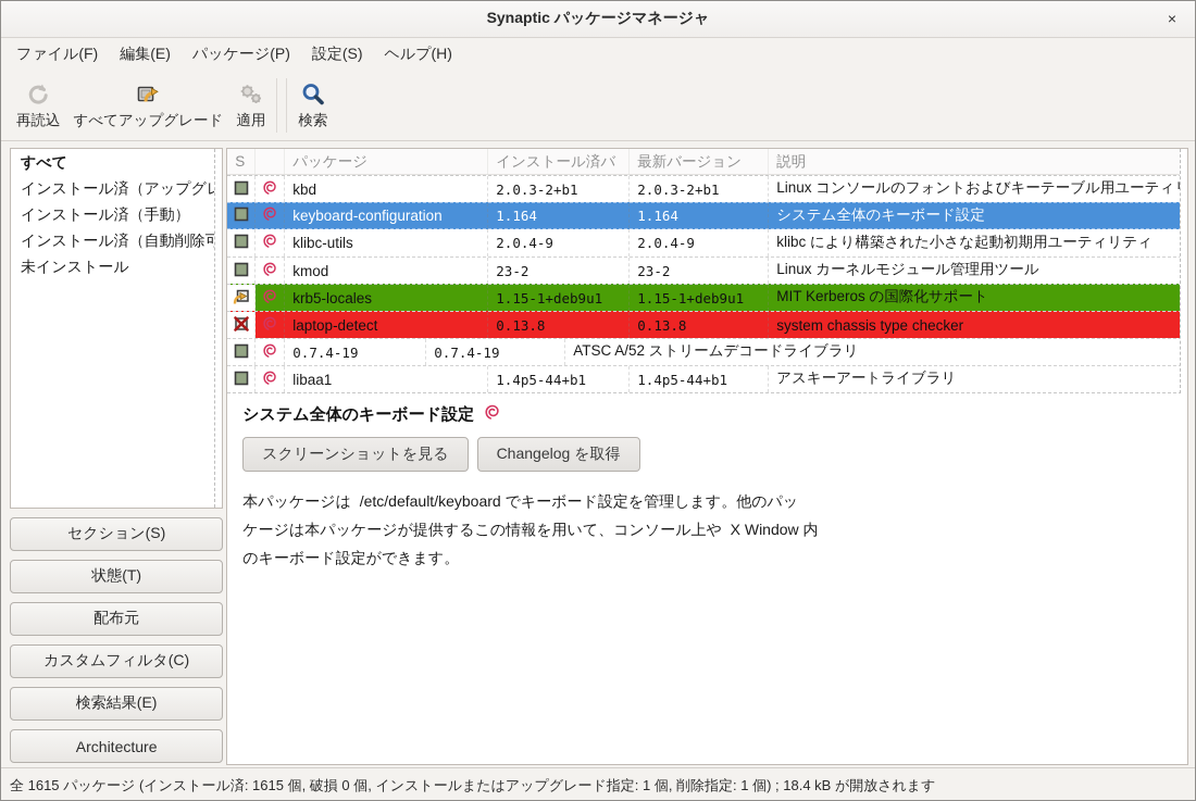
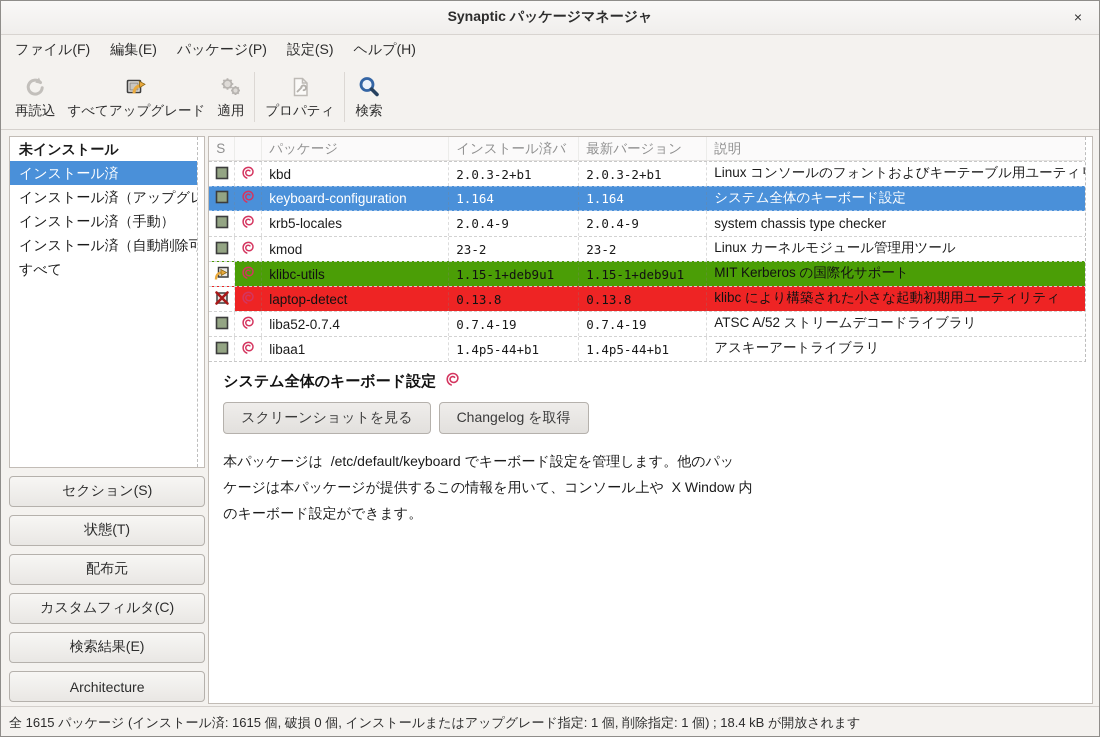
  Synaptic パッケージマネージャ
  ×
  ファイル(F)
  編集(E)
  パッケージ(P)
  設定(S)
  ヘルプ(H)
  再読込
  すべてアップグレード
  適用
+ プロパティ
  検索
- すべて
+ 未インストール
+ インストール済
  インストール済（アップグ
  インストール済（手動）
  インストール済（自動削除可
- 未インストール
+ すべて
  セクション(S)
  状態(T)
  配布元
  カスタムフィルタ(C)
  検索結果(E)
  Architecture
  S
  パッケージ
  インストール済バ
  最新バージョン
  説明
  kbd
  2.0.3-2+b1
  2.0.3-2+b1
  Linux コンソールのフォントおよびキーテーブル用ユーティ
  keyboard-configuration
  1.164
  1.164
  システム全体のキーボード設定
- klibc-utils
+ krb5-locales
  2.0.4-9
  2.0.4-9
- klibc により構築された小さな起動初期用ユーティリティ
+ system chassis type checker
  kmod
  23-2
  23-2
  Linux カーネルモジュール管理用ツール
- krb5-locales
+ klibc-utils
  1.15-1+deb9u1
  1.15-1+deb9u1
  MIT Kerberos の国際化サポート
  laptop-detect
  0.13.8
  0.13.8
- system chassis type checker
+ klibc により構築された小さな起動初期用ユーティリティ
+ liba52-0.7.4
  0.7.4-19
  0.7.4-19
  ATSC A/52 ストリームデコードライブラリ
  libaa1
  1.4p5-44+b1
  1.4p5-44+b1
  アスキーアートライブラリ
  システム全体のキーボード設定
  スクリーンショットを見る
  Changelog を取得
  本パッケージは /etc/default/keyboard でキーボード設定を管理します。他のパッ
  ケージは本パッケージが提供するこの情報を用いて、コンソール上や X Window 内
  のキーボード設定ができます。
  全 1615 パッケージ (インストール済: 1615 個, 破損 0 個, インストールまたはアップグレード指定: 1 個, 削除指定: 1 個) ; 18.4 kB が開放されます
